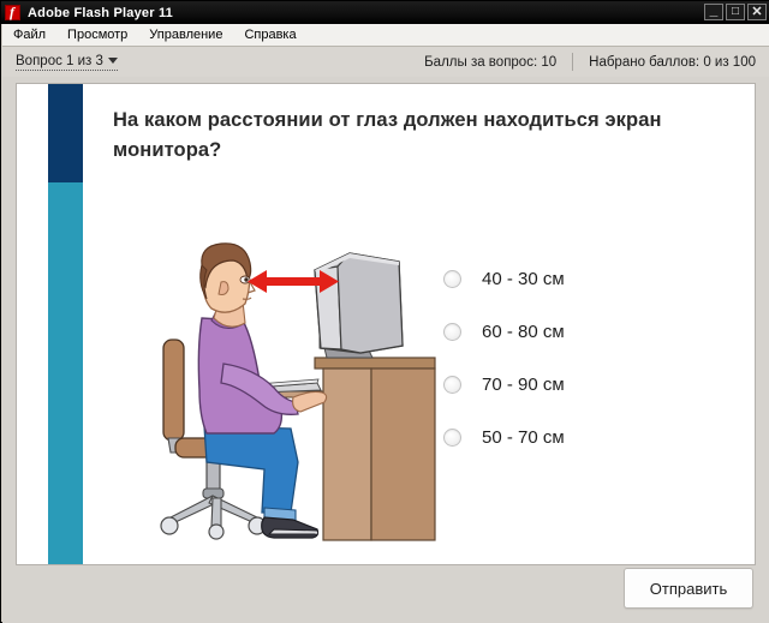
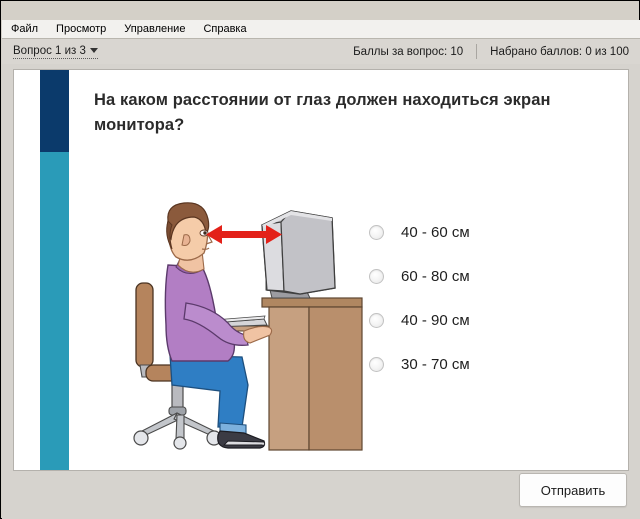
- Adobe Flash Player 11
- _
- □
- ✕
  Файл
  Просмотр
  Управление
  Справка
  Вопрос 1 из 3
  Баллы за вопрос: 10
  Набрано баллов: 0 из 100
  На каком расстоянии от глаз должен находиться экран монитора?
- 40 - 30 см
+ 40 - 60 см
  60 - 80 см
- 70 - 90 см
+ 40 - 90 см
- 50 - 70 см
+ 30 - 70 см
  Отправить
